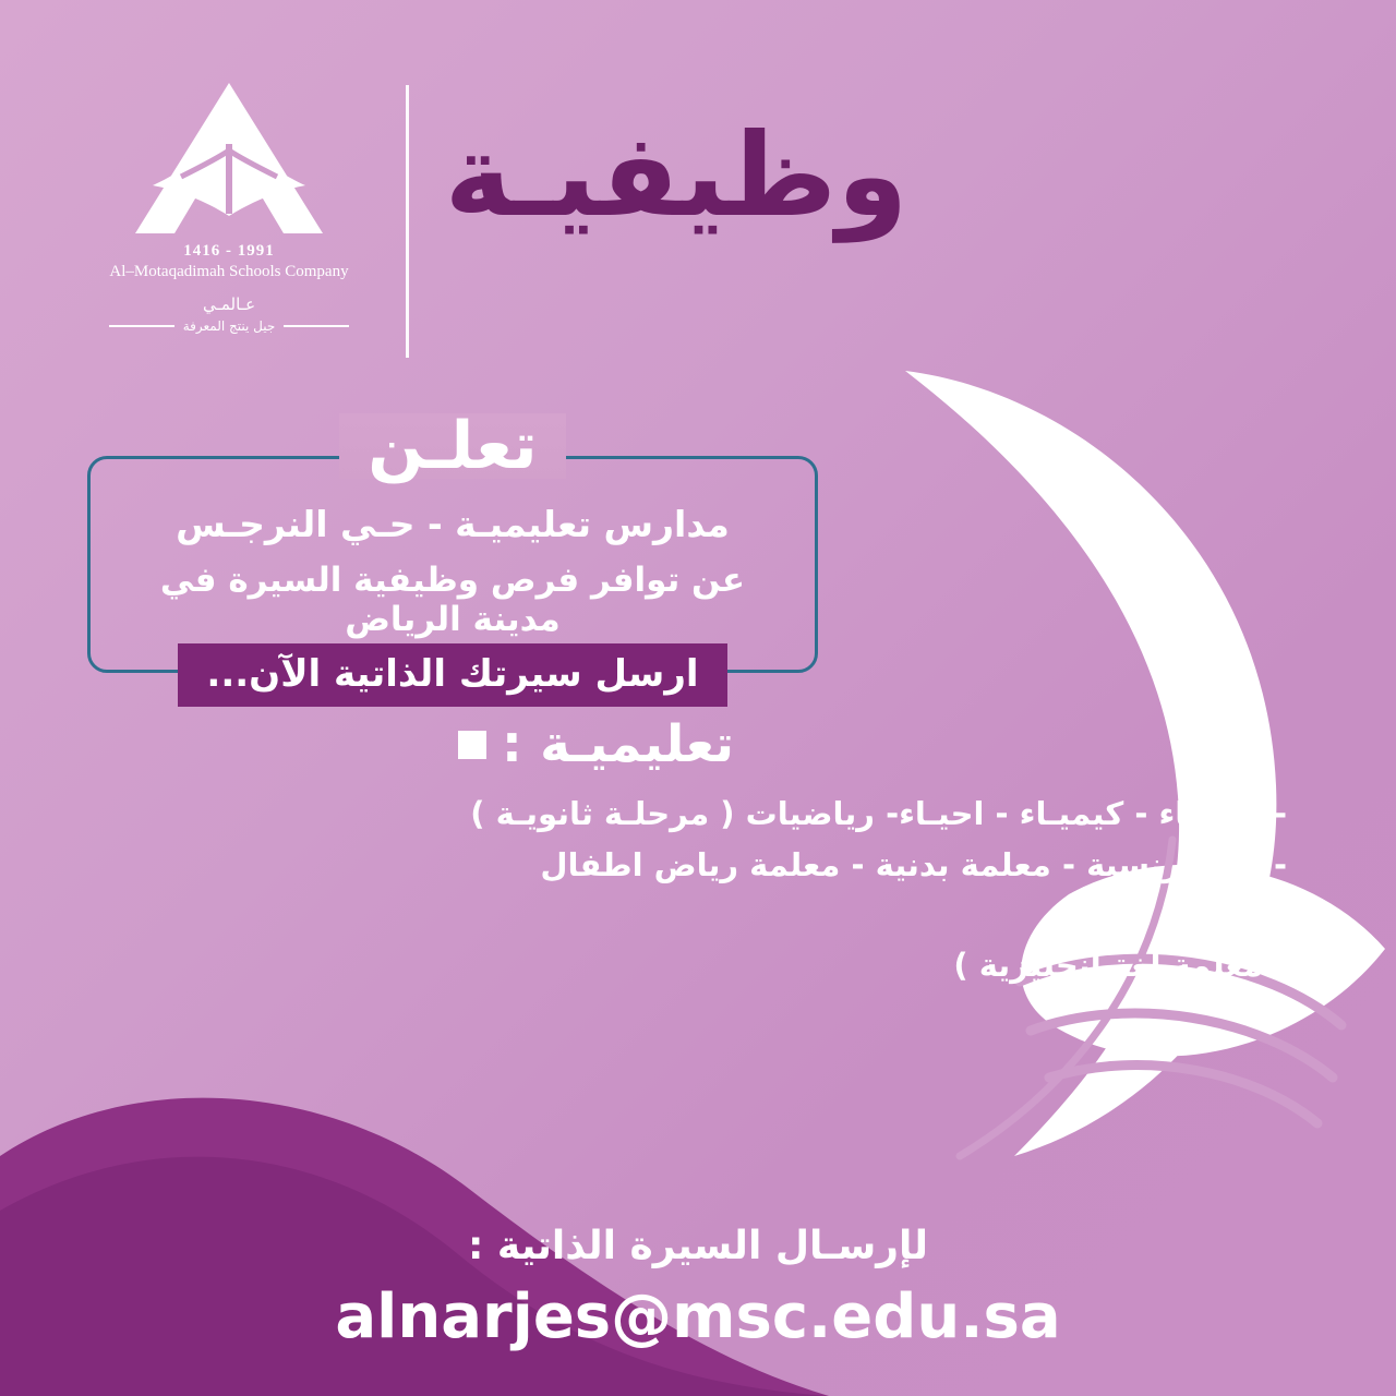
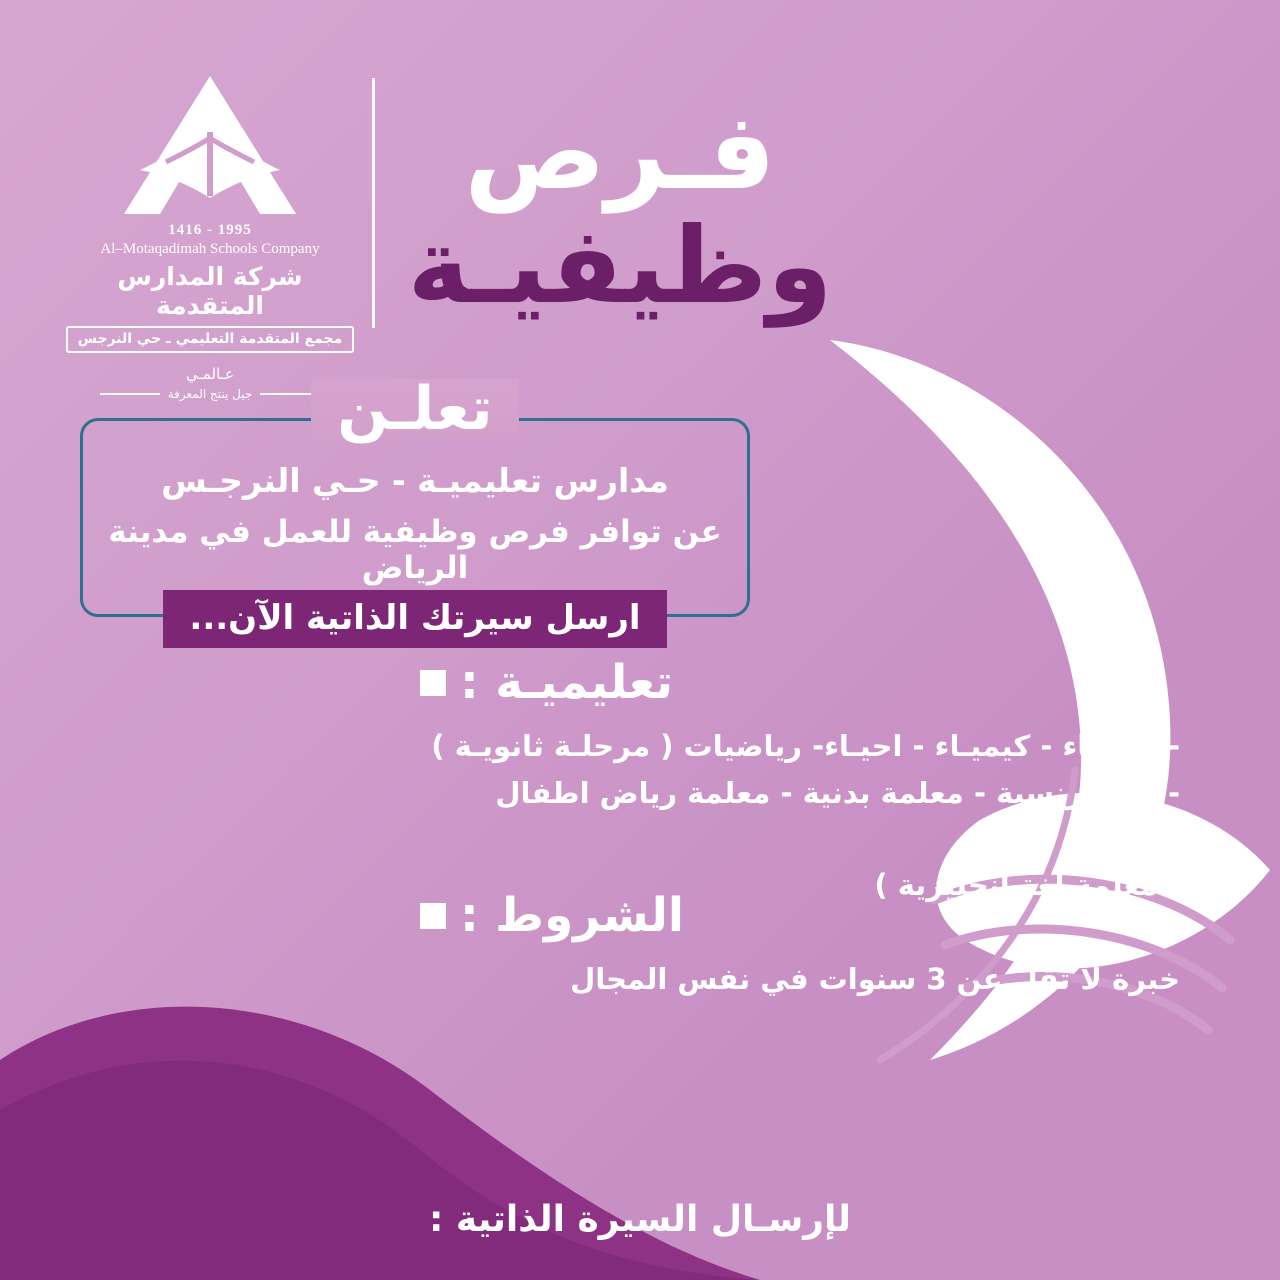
- 1991 - 1416
+ 1995 - 1416
  Al–Motaqadimah Schools Company
+ شركة المدارس المتقدمة
+ مجمع المتقدمة التعليمي ـ حي النرجس
  عـالمـي
  جيل ينتج المعرفة
+ فـرص
  وظيفيـة
  تعلـن
  مدارس تعليميـة - حـي النرجـس
- عن توافر فرص وظيفية السيرة في مدينة الرياض
+ عن توافر فرص وظيفية للعمل في مدينة الرياض
  ارسل سيرتك الذاتية الآن...
  تعليميـة :
  -اء - كيميـاء - احيـاء- رياضيات ( مرحلـة ثانويـة )
  -رنسية - معلمة بدنية - معلمة رياض اطفال
  - معلمة لغة انجليزية )
+ الشروط :
+ خبرة لا تقل عن 3 سنوات في نفس المجال
  لإرسـال السيرة الذاتية :
- alnarjes@msc.edu.sa
